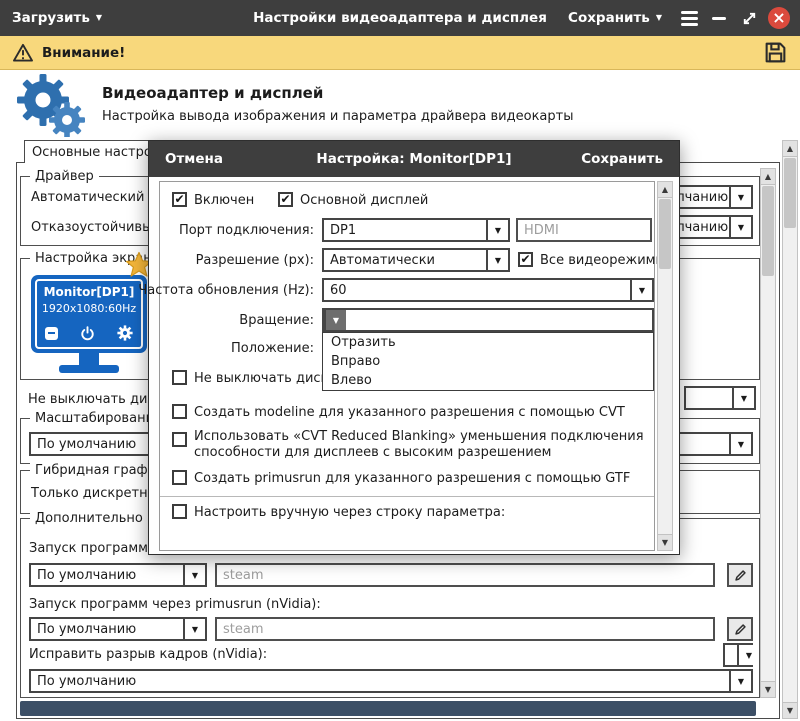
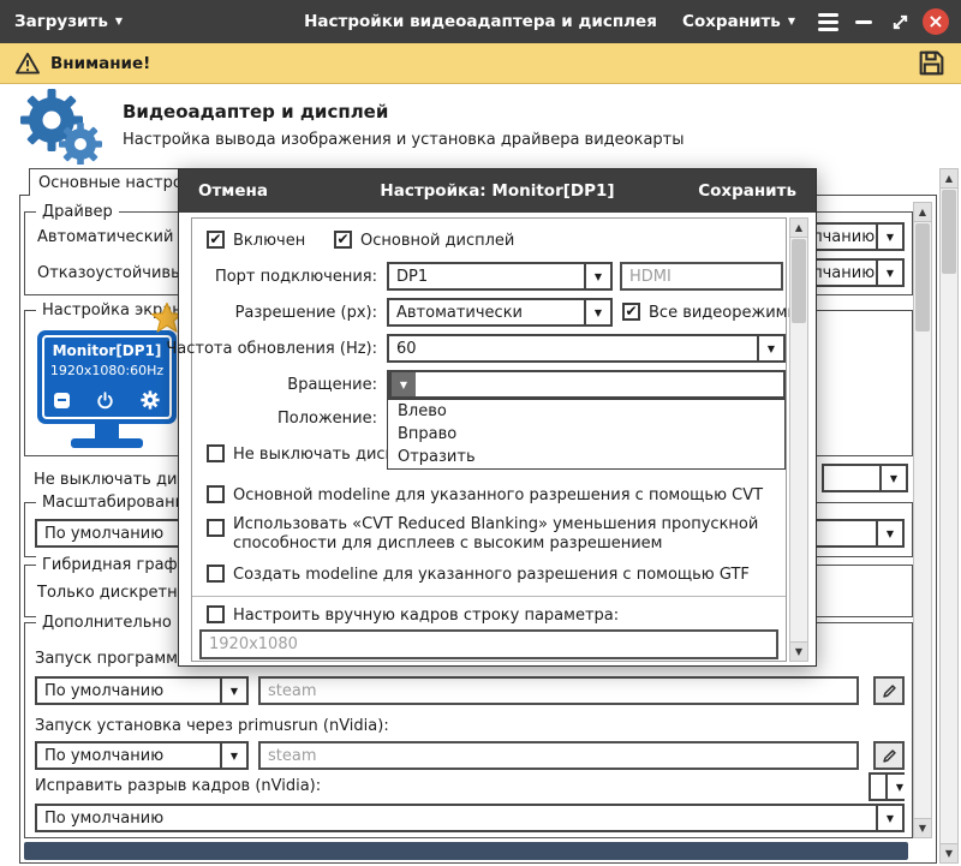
  Загрузить
  ▼
  Настройки видеоадаптера и дисплея
  Сохранить
  ▼
  ×
  Внимание!
  Видеоадаптер и дисплей
- Настройка вывода изображения и параметра драйвера видеокарты
+ Настройка вывода изображения и установка драйвера видеокарты
  Основные настр
  Драйвер
  Автоматический
  ▼
  Отказоустойчив
  ▼
  Настройка экр
  Monitor[DP1]
  1920x1080:60Hz
  Не выключать ди
  ▼
  Масштабирован
  По умолчанию
  ▼
  Гибридная граф
  Только дискретн
  Дополнительно
  Запуск программ
  По умолчанию
  ▼
  steam
- Запуск программ через primusrun (nVidia):
+ Запуск установка через primusrun (nVidia):
  По умолчанию
  ▼
  steam
  Исправить разрыв кадров (nVidia):
  ▼
  По умолчанию
  ▼
  ▲
  ▼
  ▲
  ▼
  Отмена
  Настройка: Monitor[DP1]
  Сохранить
  ✔
  Включен
  ✔
  Основной дисплей
  Порт подключения:
  DP1
  ▼
  HDMI
  Разрешение (px):
  Автоматически
  ▼
  ✔
  Все видеорежим
  Частота обновления (Hz):
  60
  ▼
  Вращение:
  ▼
  Положение:
  Не выключать дис
- Отразить
+ Влево
  Вправо
- Влево
+ Отразить
- Создать modeline для указанного разрешения с помощью CVT
+ Основной modeline для указанного разрешения с помощью CVT
- Использовать «CVT Reduced Blanking» уменьшения подключения способности для дисплеев с высоким разрешением
+ Использовать «CVT Reduced Blanking» уменьшения пропускной способности для дисплеев с высоким разрешением
- Создать primusrun для указанного разрешения с помощью GTF
+ Создать modeline для указанного разрешения с помощью GTF
- Настроить вручную через строку параметра:
+ Настроить вручную кадров строку параметра:
+ 1920x1080
  ▲
  ▼
